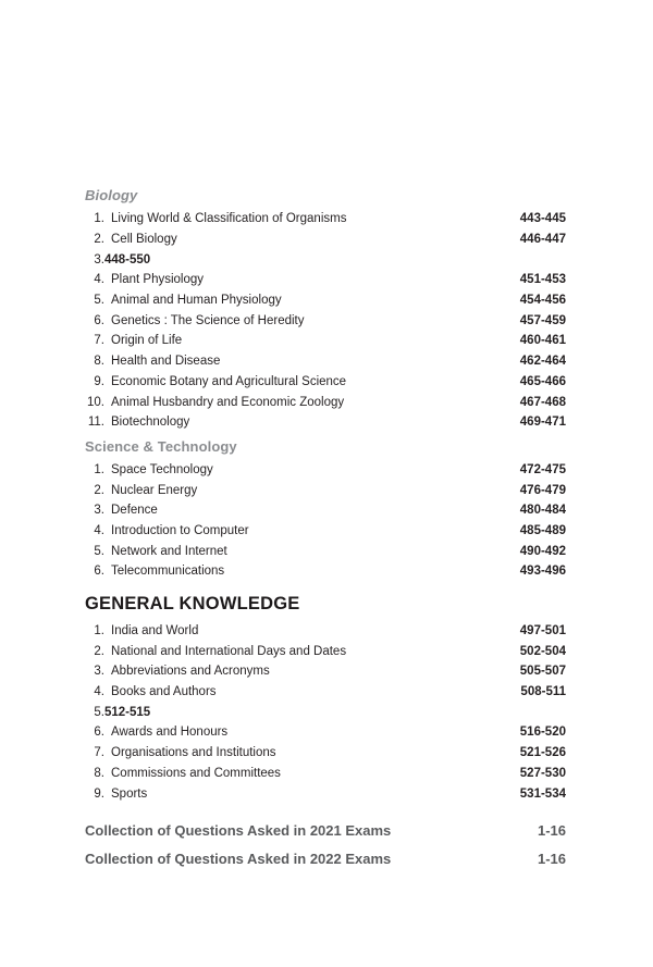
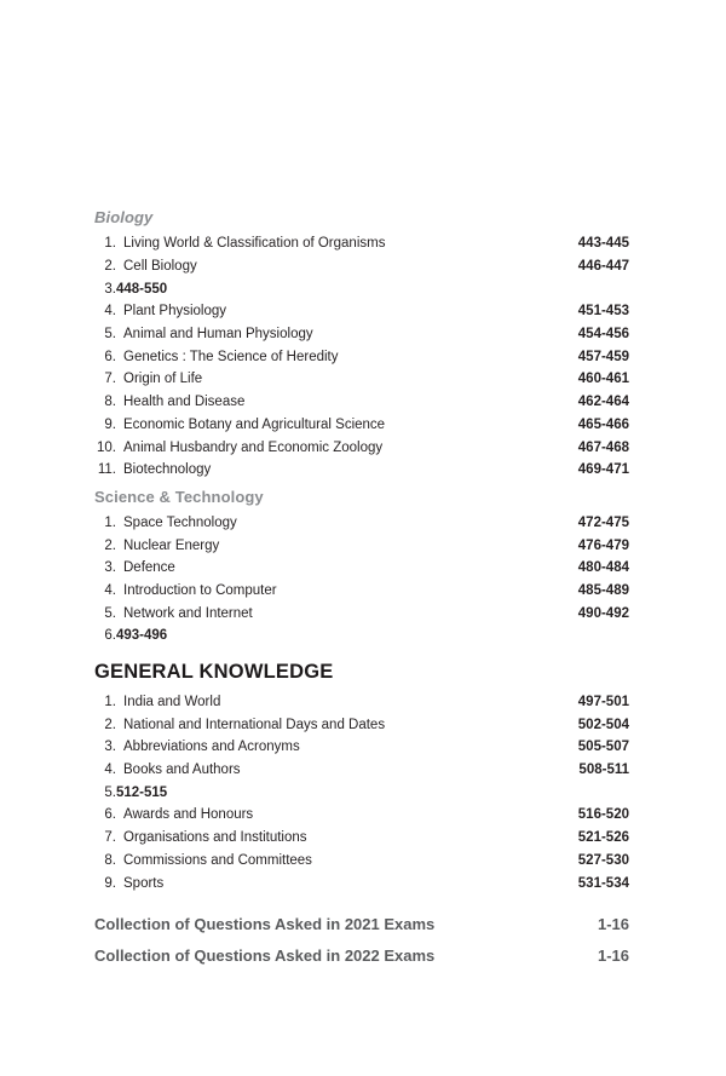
  Biology
  1.
  Living World & Classification of Organisms
  443-445
  2.
  Cell Biology
  446-447
  3.
  448-550
  4.
  Plant Physiology
  451-453
  5.
  Animal and Human Physiology
  454-456
  6.
  Genetics : The Science of Heredity
  457-459
  7.
  Origin of Life
  460-461
  8.
  Health and Disease
  462-464
  9.
  Economic Botany and Agricultural Science
  465-466
  10.
  Animal Husbandry and Economic Zoology
  467-468
  11.
  Biotechnology
  469-471
  Science & Technology
  1.
  Space Technology
  472-475
  2.
  Nuclear Energy
  476-479
  3.
  Defence
  480-484
  4.
  Introduction to Computer
  485-489
  5.
  Network and Internet
  490-492
  6.
- Telecommunications
  493-496
  GENERAL KNOWLEDGE
  1.
  India and World
  497-501
  2.
  National and International Days and Dates
  502-504
  3.
  Abbreviations and Acronyms
  505-507
  4.
  Books and Authors
  508-511
  5.
  512-515
  6.
  Awards and Honours
  516-520
  7.
  Organisations and Institutions
  521-526
  8.
  Commissions and Committees
  527-530
  9.
  Sports
  531-534
  Collection of Questions Asked in 2021 Exams
  1-16
  Collection of Questions Asked in 2022 Exams
  1-16
